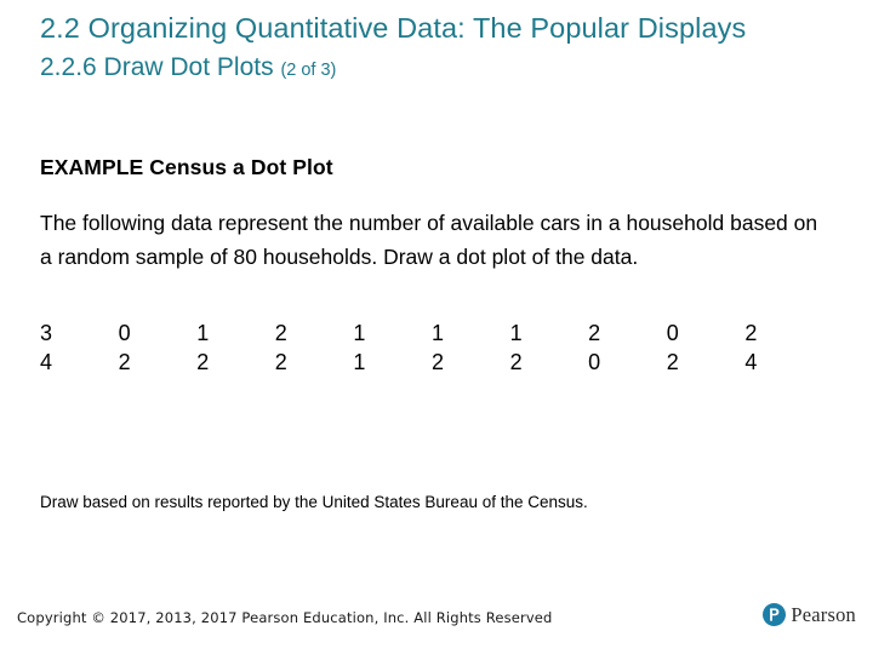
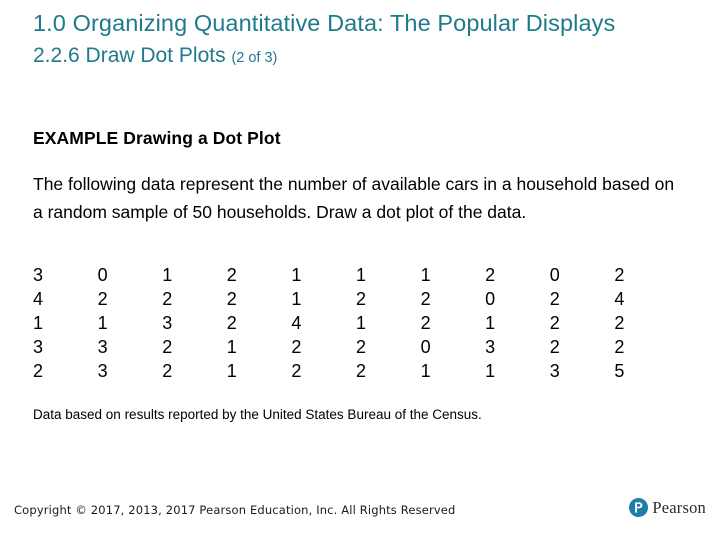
- 2.2 Organizing Quantitative Data: The Popular Displays
+ 1.0 Organizing Quantitative Data: The Popular Displays
  2.2.6 Draw Dot Plots (2 of 3)
- EXAMPLE Census a Dot Plot
+ EXAMPLE Drawing a Dot Plot
- The following data represent the number of available cars in a household based on a random sample of 80 households. Draw a dot plot of the data.
+ The following data represent the number of available cars in a household based on a random sample of 50 households. Draw a dot plot of the data.
  3	0	1	2	1	1	1	2	0	2
  4	2	2	2	1	2	2	0	2	4
+ 1	1	3	2	4	1	2	1	2	2
+ 3	3	2	1	2	2	0	3	2	2
+ 2	3	2	1	2	2	1	1	3	5
- Draw based on results reported by the United States Bureau of the Census.
+ Data based on results reported by the United States Bureau of the Census.
  Copyright © 2017, 2013, 2017 Pearson Education, Inc. All Rights Reserved
  Pearson
